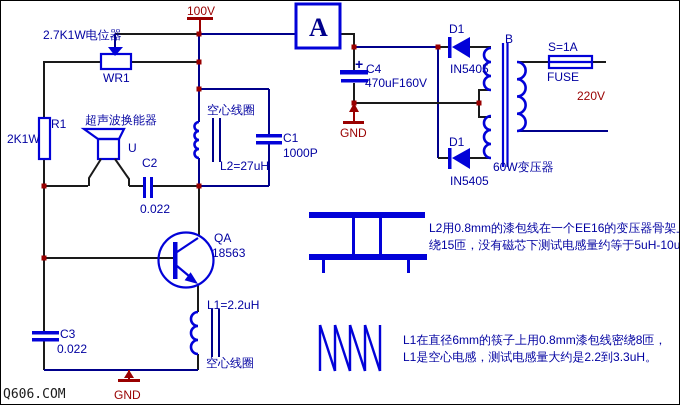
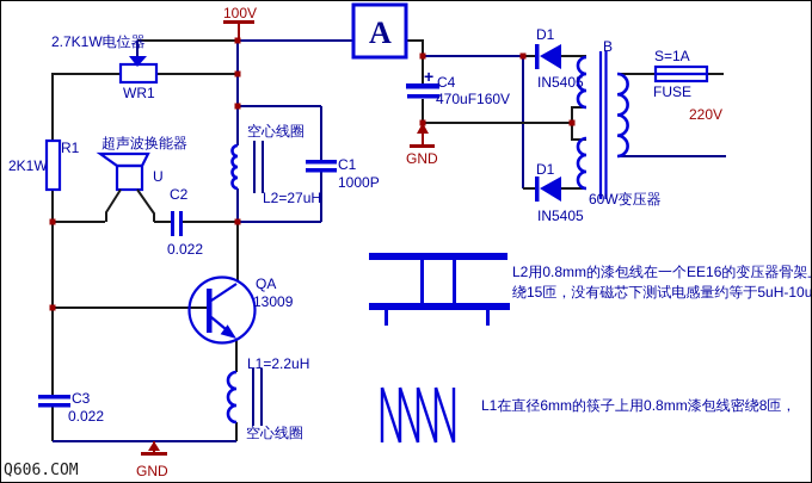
  A
  2.7K1W电位器
  100V
  WR1
  R1
  2K1W
  超声波换能器
  U
  C2
  0.022
  空心线圈
  L2=27uH
  C1
  1000P
  QA
- 18563
+ 13009
  L1=2.2uH
  空心线圈
  C3
  0.022
  GND
  GND
  +
  C4
  470uF160V
  D1
  IN5405
  D1
  IN5405
  B
  60W变压器
  S=1A
  FUSE
  220V
  L2用0.8mm的漆包线在一个EE16的变压器骨架
  绕15匝，没有磁芯下测试电感量约等于5uH-10u
  L1在直径6mm的筷子上用0.8mm漆包线密绕8匝，
- L1是空心电感，测试电感量大约是2.2到3.3uH。
  Q606.COM
